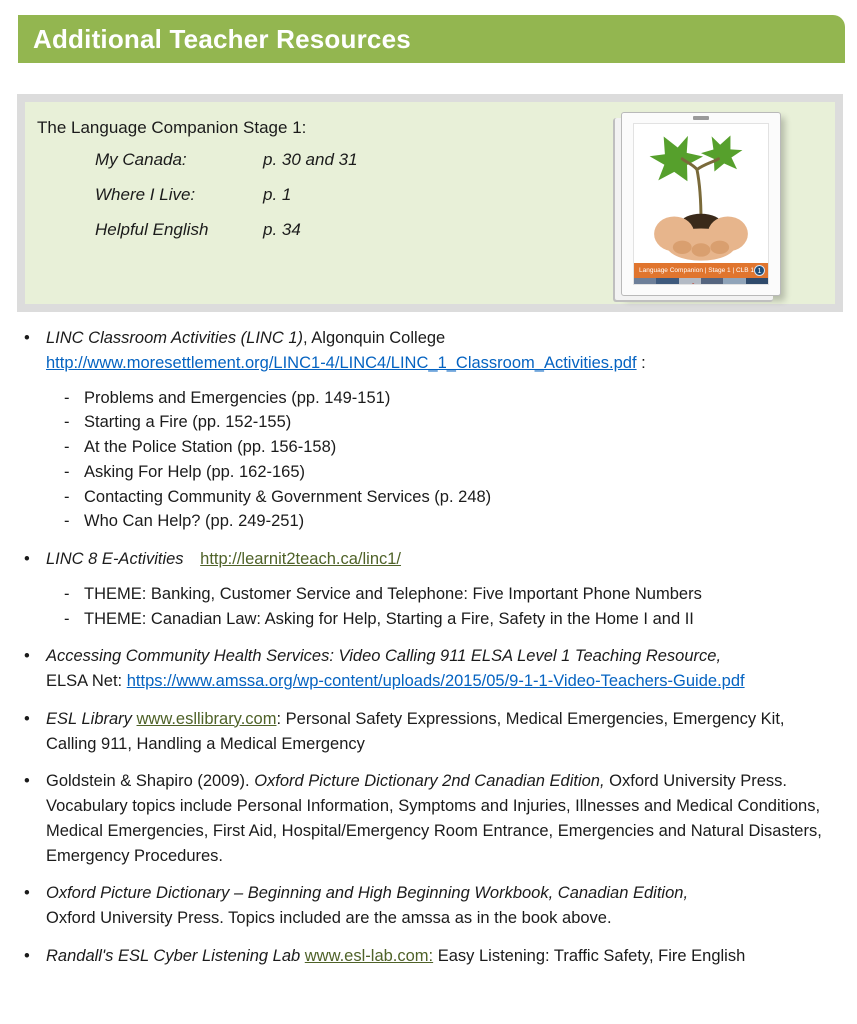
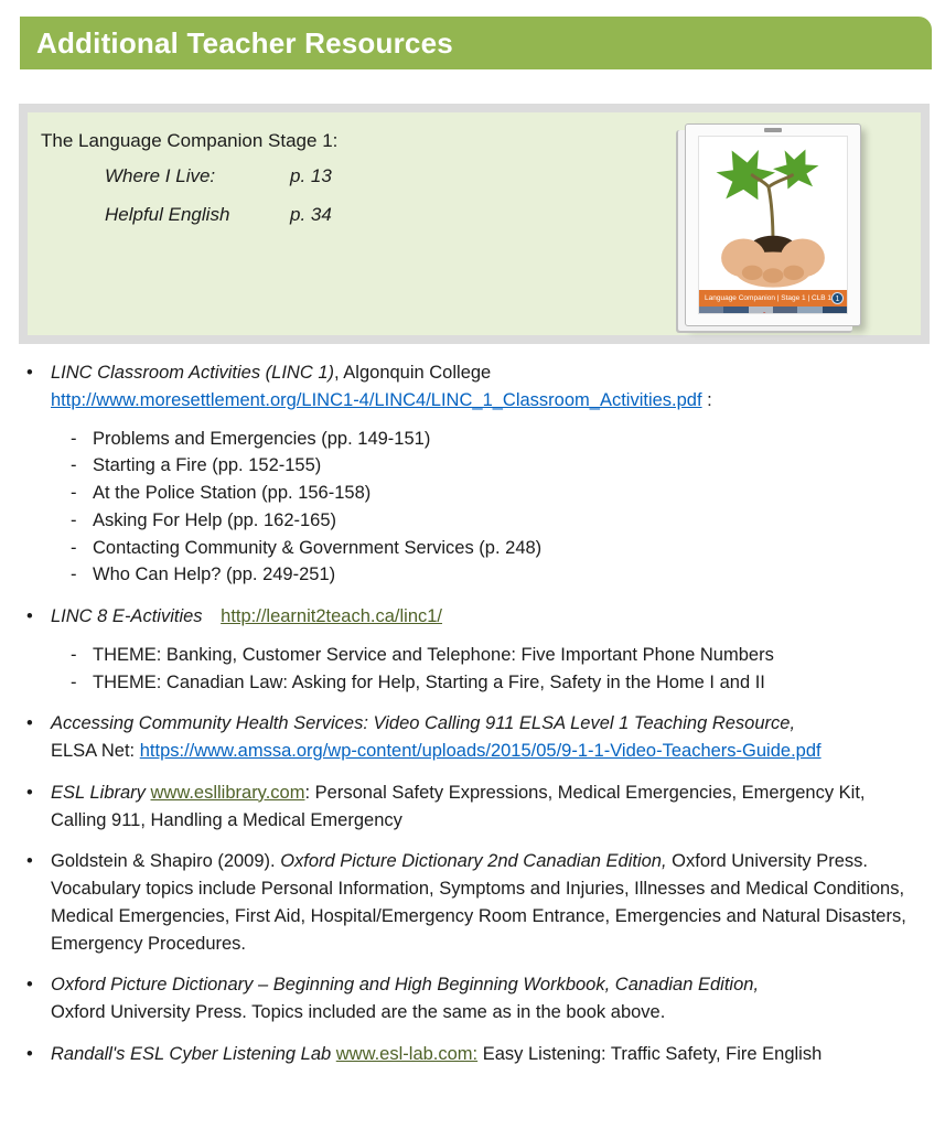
  Additional Teacher Resources
  The Language Companion Stage 1:
- My Canada:	p. 30 and 31
- Where I Live:	p. 1
+ Where I Live:	p. 13
  Helpful English	p. 34
  LINC Classroom Activities (LINC 1), Algonquin College
  http://www.moresettlement.org/LINC1-4/LINC4/LINC_1_Classroom_Activities.pdf :
  Problems and Emergencies (pp. 149-151)
  Starting a Fire (pp. 152-155)
  At the Police Station (pp. 156-158)
  Asking For Help (pp. 162-165)
  Contacting Community & Government Services (p. 248)
  Who Can Help? (pp. 249-251)
  LINC 8 E-Activities http://learnit2teach.ca/linc1/
  THEME: Banking, Customer Service and Telephone: Five Important Phone Numbers
  THEME: Canadian Law: Asking for Help, Starting a Fire, Safety in the Home I and II
  Accessing Community Health Services: Video Calling 911 ELSA Level 1 Teaching Resource,
  ELSA Net: https://www.amssa.org/wp-content/uploads/2015/05/9-1-1-Video-Teachers-Guide.pdf
  ESL Library www.esllibrary.com: Personal Safety Expressions, Medical Emergencies, Emergency Kit, Calling 911, Handling a Medical Emergency
  Goldstein & Shapiro (2009). Oxford Picture Dictionary 2nd Canadian Edition, Oxford University Press. Vocabulary topics include Personal Information, Symptoms and Injuries, Illnesses and Medical Conditions, Medical Emergencies, First Aid, Hospital/Emergency Room Entrance, Emergencies and Natural Disasters, Emergency Procedures.
  Oxford Picture Dictionary – Beginning and High Beginning Workbook, Canadian Edition,
- Oxford University Press. Topics included are the amssa as in the book above.
+ Oxford University Press. Topics included are the same as in the book above.
  Randall's ESL Cyber Listening Lab www.esl-lab.com: Easy Listening: Traffic Safety, Fire English
